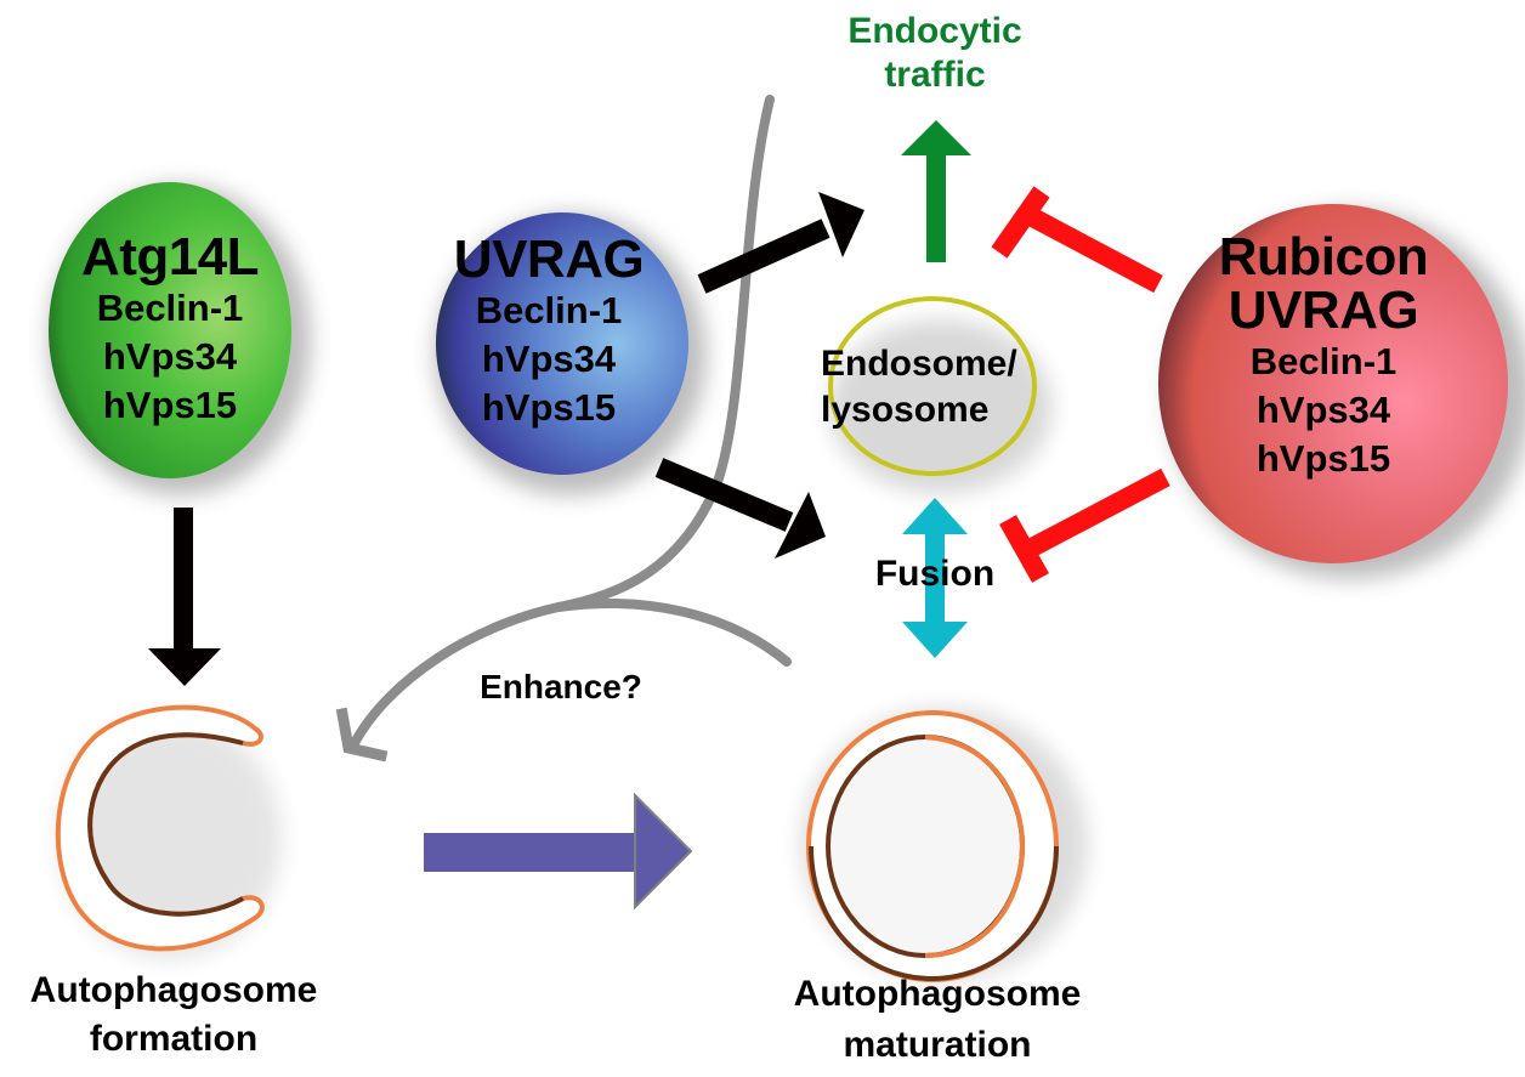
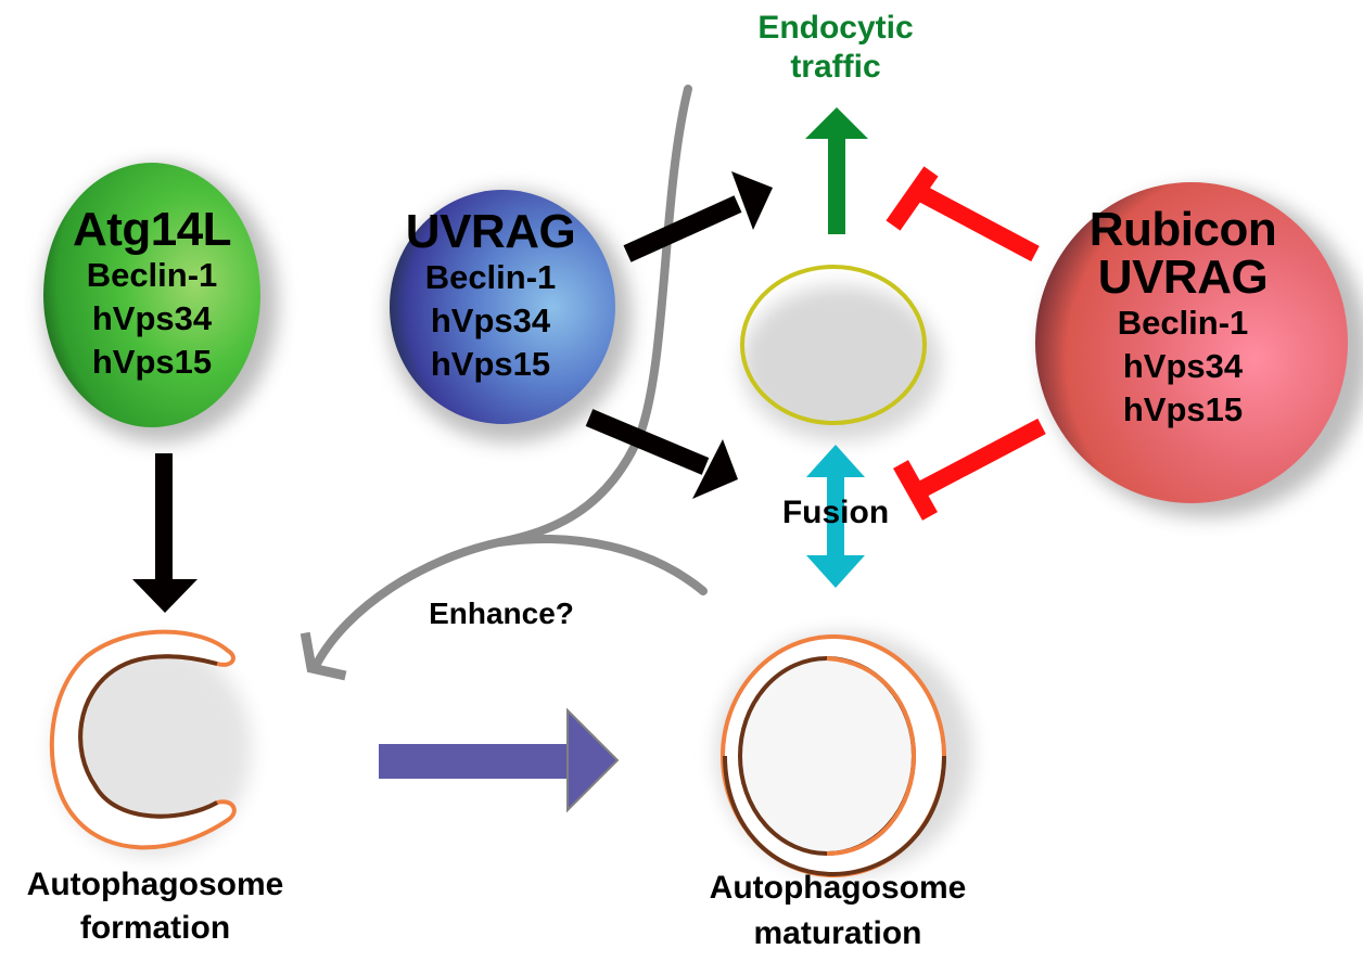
  Atg14L
  Beclin-1
  hVps34
  hVps15
  UVRAG
  Beclin-1
  hVps34
  hVps15
  Rubicon
  UVRAG
  Beclin-1
  hVps34
  hVps15
  Endocytic
  traffic
- Endosome/
- lysosome
  Fusion
  Enhance?
  Autophagosome
  formation
  Autophagosome
  maturation
